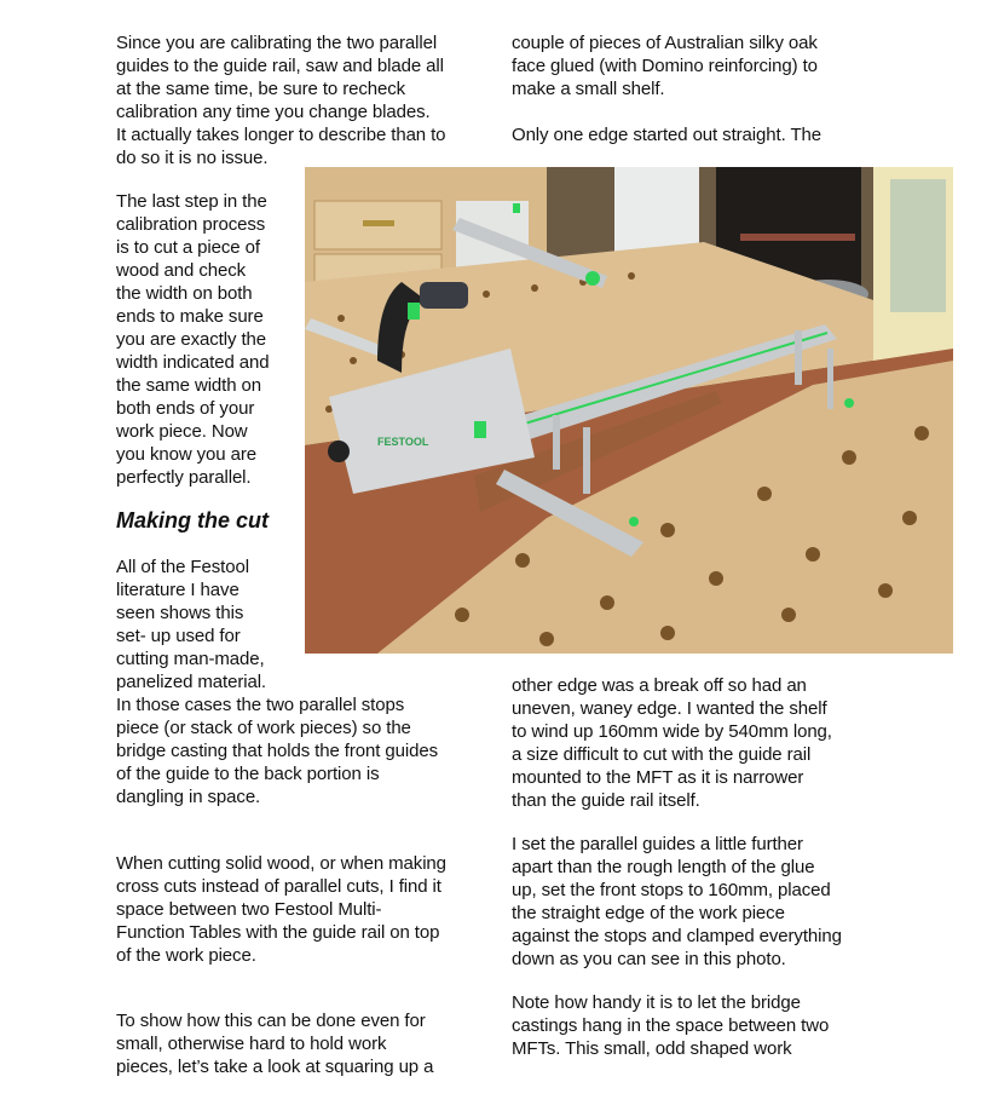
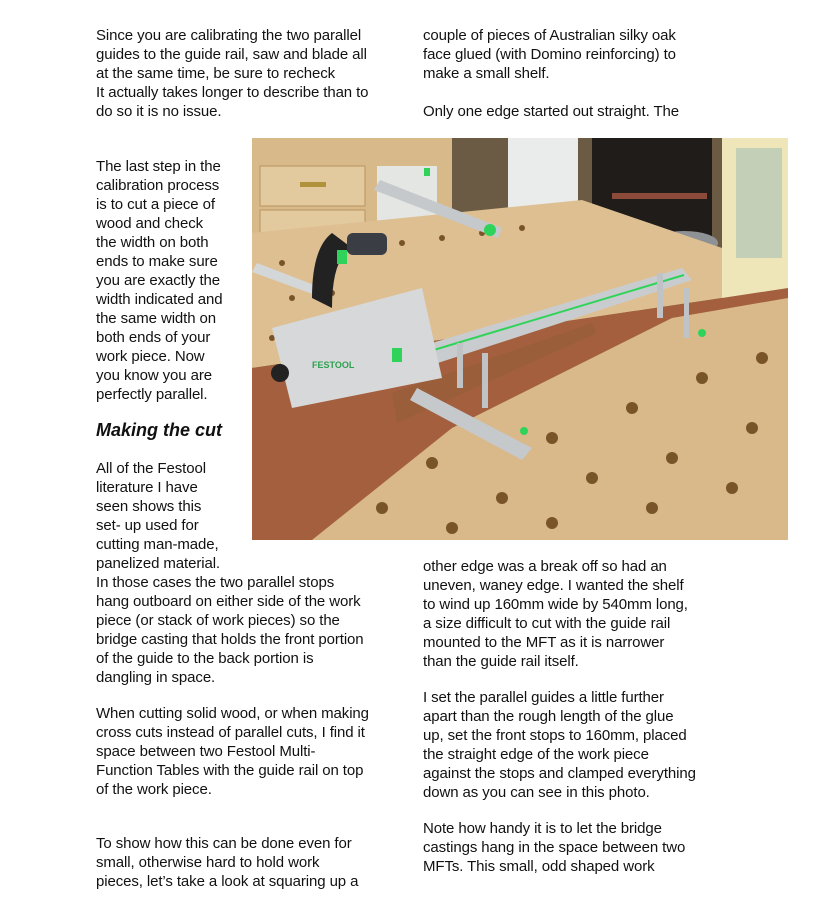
  Since you are calibrating the two parallel
  guides to the guide rail, saw and blade all
  at the same time, be sure to recheck
- calibration any time you change blades.
  It actually takes longer to describe than to
  do so it is no issue.
  The last step in the
  calibration process
  is to cut a piece of
  wood and check
  the width on both
  ends to make sure
  you are exactly the
  width indicated and
  the same width on
  both ends of your
  work piece. Now
  you know you are
  perfectly parallel.
  Making the cut
  All of the Festool
  literature I have
  seen shows this
  set- up used for
  cutting man-made,
  panelized material.
  In those cases the two parallel stops
+ hang outboard on either side of the work
  piece (or stack of work pieces) so the
- bridge casting that holds the front guides
+ bridge casting that holds the front portion
  of the guide to the back portion is
  dangling in space.
  When cutting solid wood, or when making
  cross cuts instead of parallel cuts, I find it
  space between two Festool Multi-
  Function Tables with the guide rail on top
  of the work piece.
  To show how this can be done even for
  small, otherwise hard to hold work
  pieces, let’s take a look at squaring up a
  couple of pieces of Australian silky oak
  face glued (with Domino reinforcing) to
  make a small shelf.
  Only one edge started out straight. The
  other edge was a break off so had an
  uneven, waney edge. I wanted the shelf
  to wind up 160mm wide by 540mm long,
  a size difficult to cut with the guide rail
  mounted to the MFT as it is narrower
  than the guide rail itself.
  I set the parallel guides a little further
  apart than the rough length of the glue
  up, set the front stops to 160mm, placed
  the straight edge of the work piece
  against the stops and clamped everything
  down as you can see in this photo.
  Note how handy it is to let the bridge
  castings hang in the space between two
  MFTs. This small, odd shaped work
  FESTOOL
